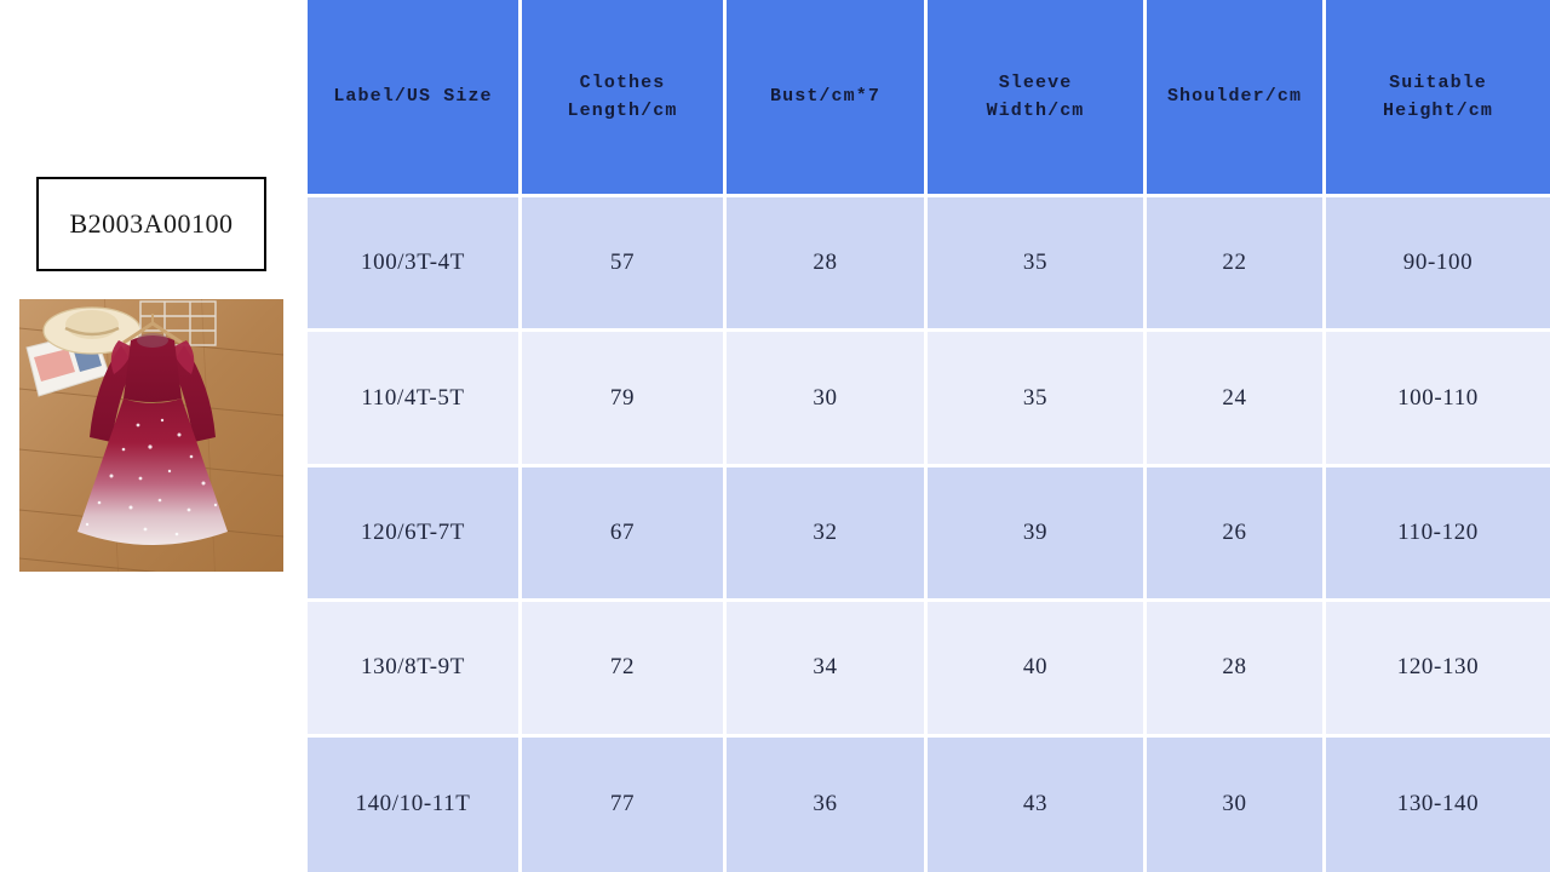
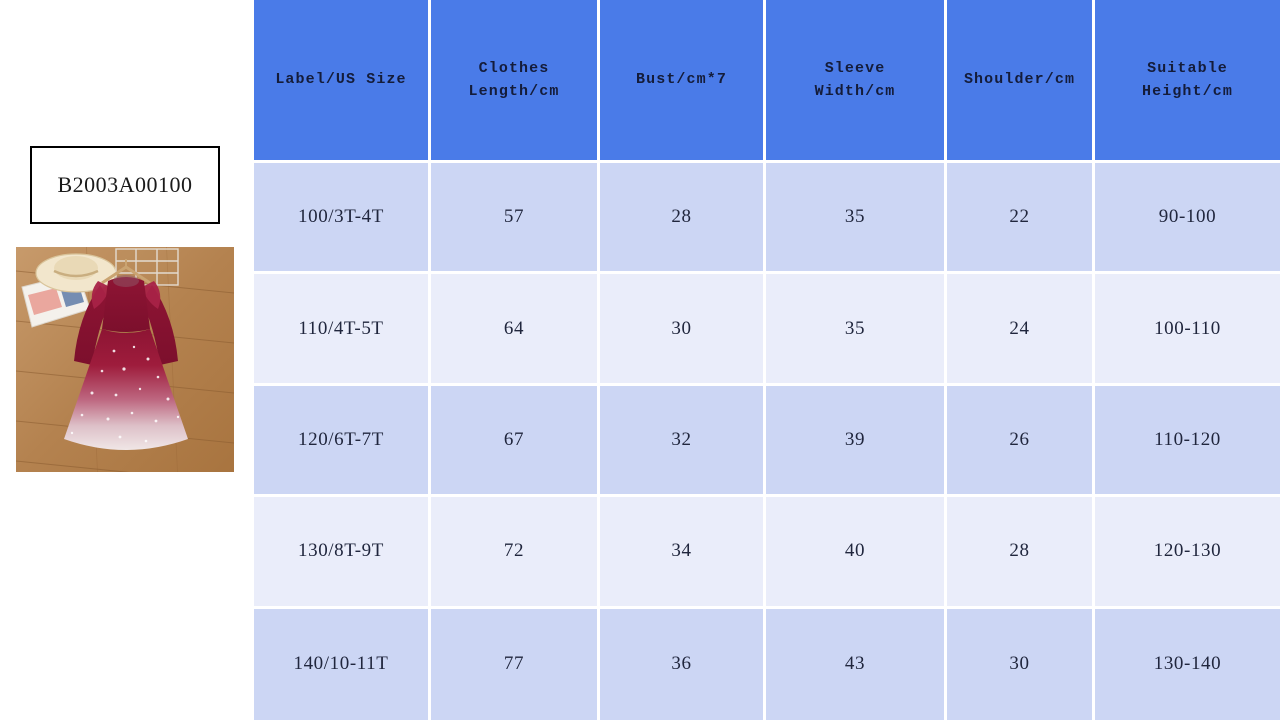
  B2003A00100
  Label/US Size	Clothes Length/cm	Bust/cm*7	Sleeve Width/cm	Shoulder/cm	Suitable Height/cm
  100/3T-4T	57	28	35	22	90-100
- 110/4T-5T	79	30	35	24	100-110
+ 110/4T-5T	64	30	35	24	100-110
  120/6T-7T	67	32	39	26	110-120
  130/8T-9T	72	34	40	28	120-130
  140/10-11T	77	36	43	30	130-140
